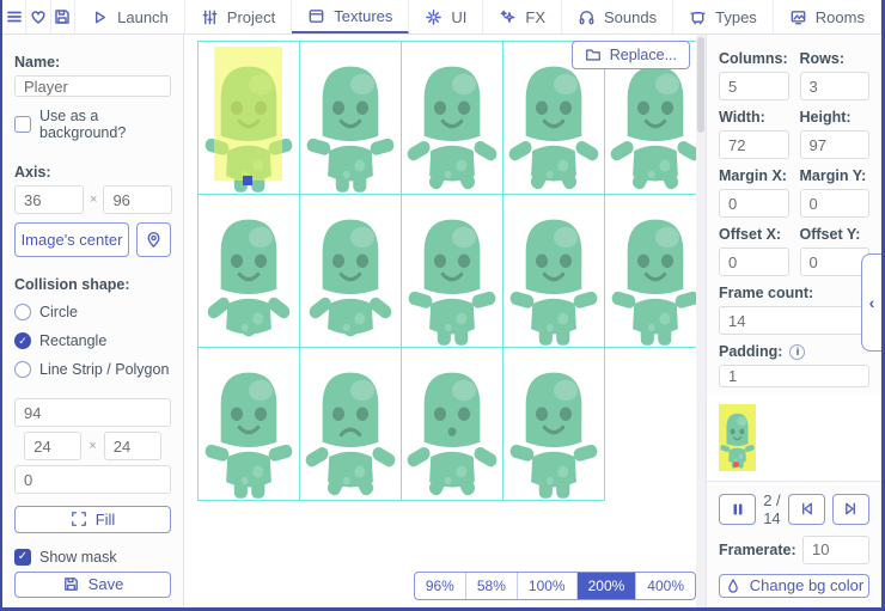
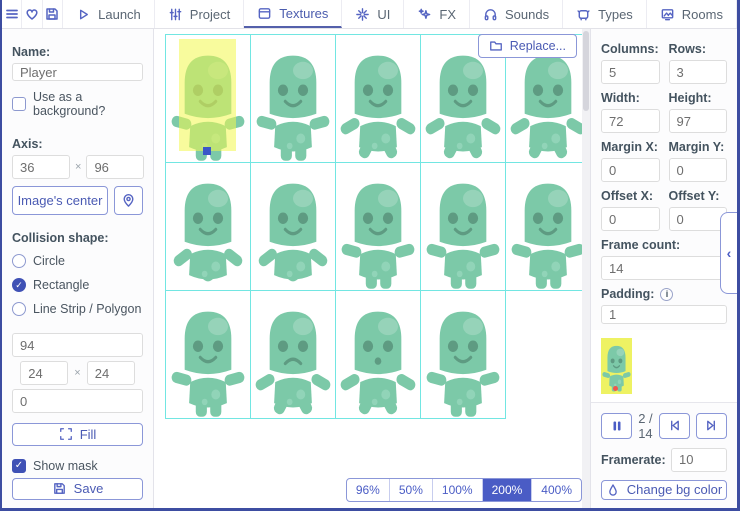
  Launch
  Project
  Textures
  UI
  FX
  Sounds
  Types
  Rooms
  Name:
  Player
  Use as a background?
  Axis:
  36
  ×
  96
  Image's center
  Collision shape:
  Circle
  ✓
  Rectangle
  Line Strip / Polygon
  94
  24
  ×
  24
  0
  Fill
  ✓
  Show mask
  Save
  Replace...
  96%
- 58%
+ 50%
  100%
  200%
  400%
  Columns:
  5
  Rows:
  3
  Width:
  72
  Height:
  97
  Margin X:
  0
  Margin Y:
  0
  Offset X:
  0
  Offset Y:
  0
  Frame count:
  14
  Padding:
  i
  1
  2 / 14
  Framerate:
  10
  Change bg color
  ‹
